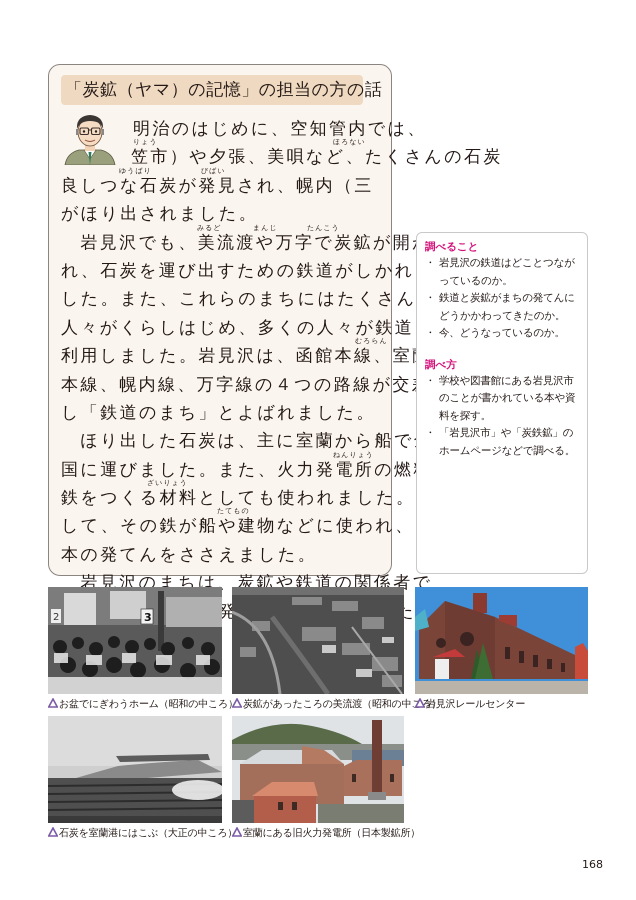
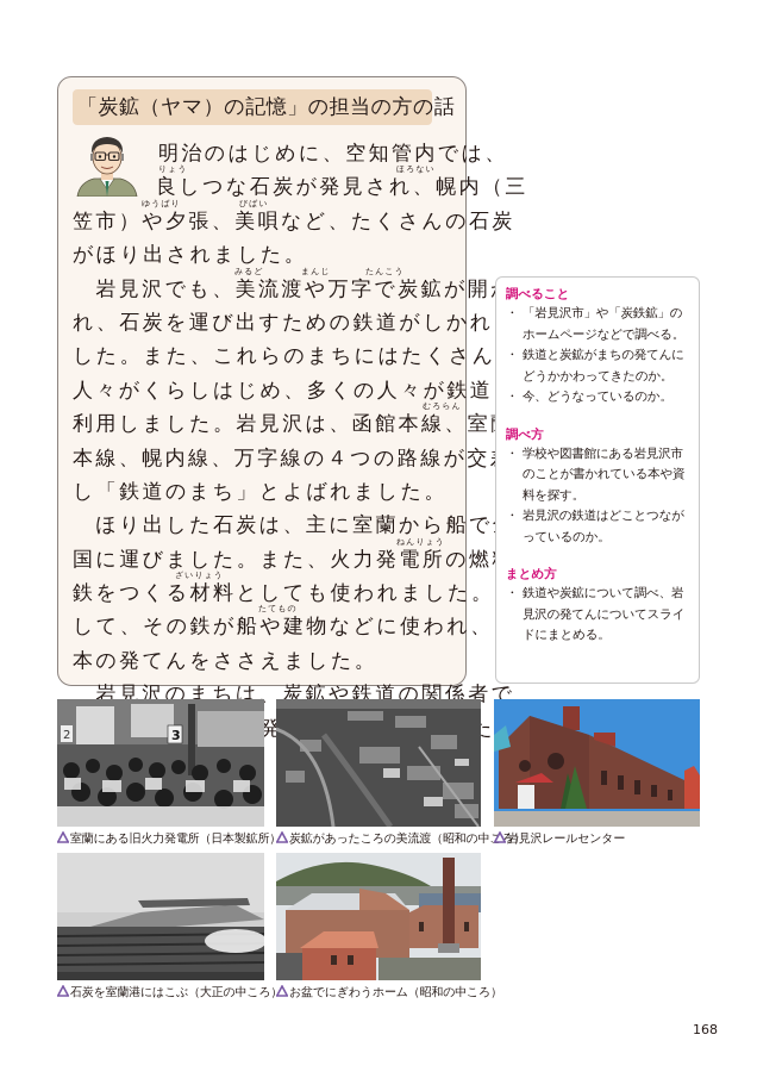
  「炭鉱（ヤマ）の記憶」の担当の方の話
  明治のはじめに、空知管内では、
- 笠市）や夕張、美唄など、たくさんの石炭
+ 良しつな石炭が発見され、幌内（三
  りょう
  ほろない
- 良しつな石炭が発見され、幌内（三
+ 笠市）や夕張、美唄など、たくさんの石炭
  ゆうばり
  びばい
  がほり出されました。
  岩見沢でも、美流渡や万字で炭鉱が開
  みるど
  まんじ
  たんこう
  れ、石炭を運び出すための鉄道がしかれ
  した。また、これらのまちにはたくさん
  人々がくらしはじめ、多くの人々が鉄道
  利用しました。岩見沢は、函館本線、室
  むろらん
  本線、幌内線、万字線の４つの路線が交
  し「鉄道のまち」とよばれました。
  ほり出した石炭は、主に室蘭から船で
  国に運びました。また、火力発電所の燃
  ねんりょう
  鉄をつくる材料としても使われました。
  ざいりょう
  して、その鉄が船や建物などに使われ、
  たてもの
  本の発てんをささえました。
  岩見沢のまちは、炭鉱や鉄道の関係者で
  調べること
- 岩見沢の鉄道はどことつながっているのか。
+ 「岩見沢市」や「炭鉄鉱」のホームページなどで調べる。
  鉄道と炭鉱がまちの発てんにどうかかわってきたのか。
  今、どうなっているのか。
  調べ方
  学校や図書館にある岩見沢市のことが書かれている本や資料を探す。
- 「岩見沢市」や「炭鉄鉱」のホームページなどで調べる。
+ 岩見沢の鉄道はどことつながっているのか。
+ まとめ方
+ 鉄道や炭鉱について調べ、岩見沢の発てんについてスライドにまとめる。
  2
  3
- お盆でにぎわうホーム（昭和の中ころ）
+ 室蘭にある旧火力発電所（日本製鉱所）
  炭鉱があったころの美流渡（昭和の中ろ）
  岩見沢レールセンター
  石炭を室蘭港にはこぶ（大正の中ころ）
- 室蘭にある旧火力発電所（日本製鉱所）
+ お盆でにぎわうホーム（昭和の中ころ）
  168
